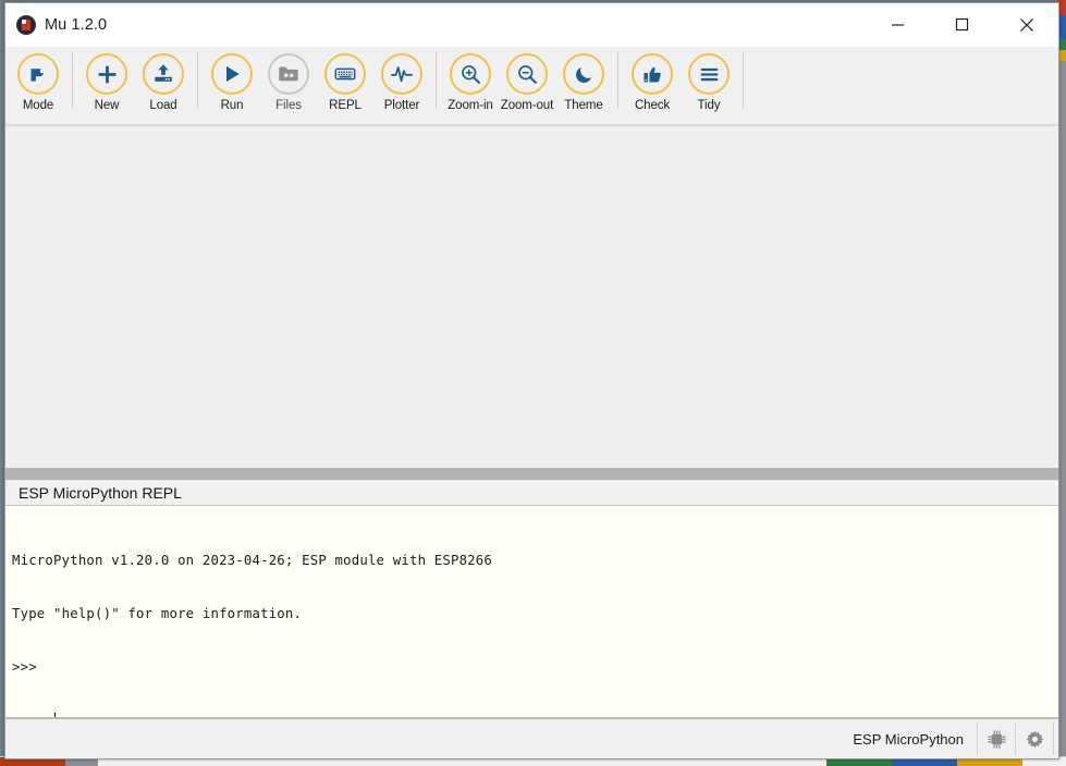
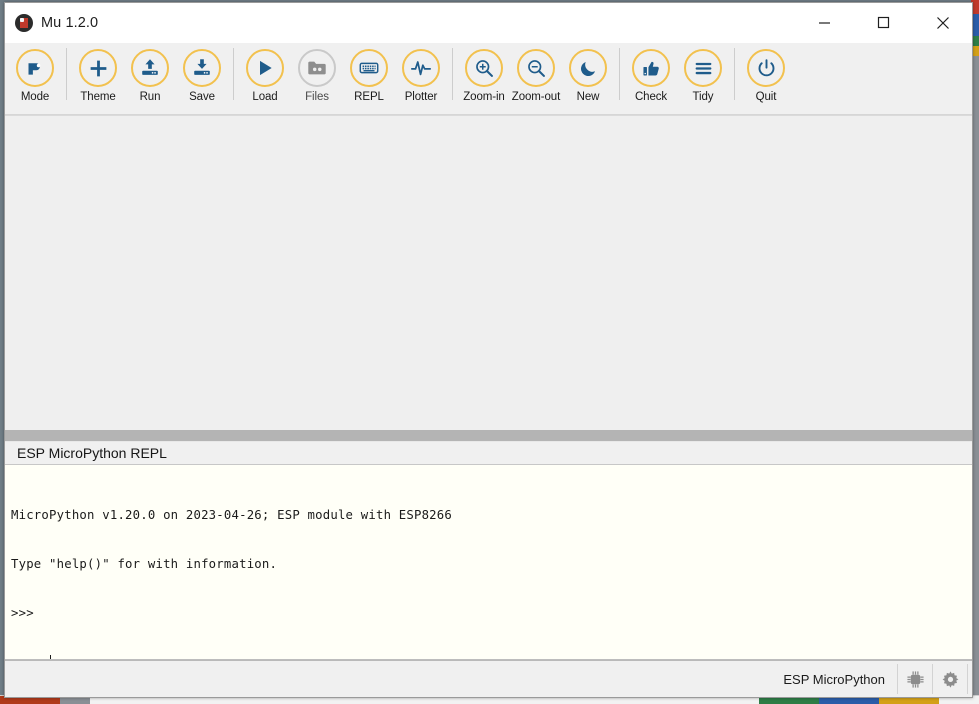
  Mu 1.2.0
  Mode
- New
+ Theme
- Load
+ Run
+ Save
- Run
+ Load
  Files
  REPL
  Plotter
  Zoom-in
  Zoom-out
- Theme
+ New
  Check
  Tidy
+ Quit
  ESP MicroPython REPL
  MicroPython v1.20.0 on 2023-04-26; ESP module with ESP8266
- Type "help()" for more information.
+ Type "help()" for with information.
  >>>
  ESP MicroPython
